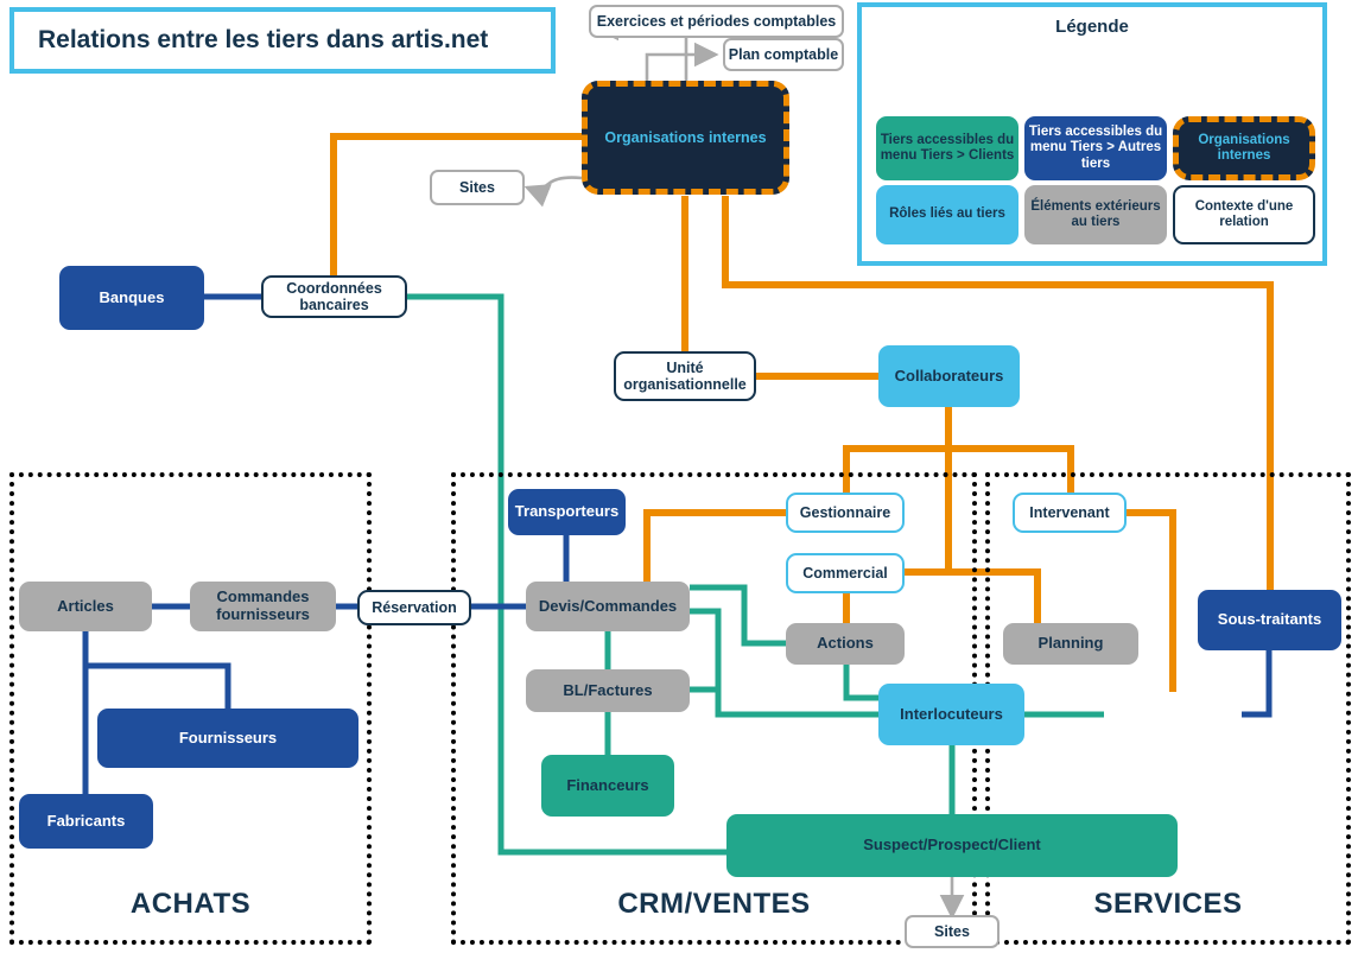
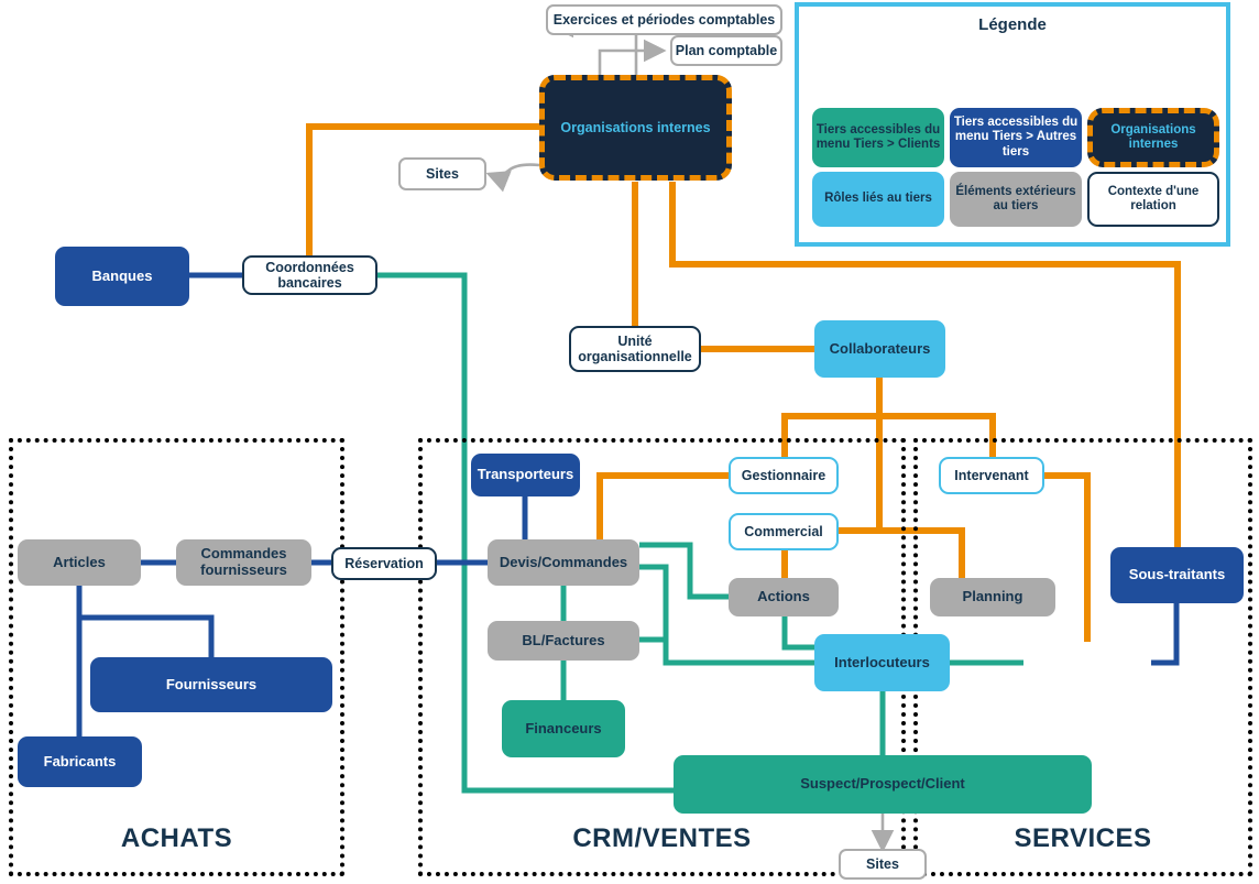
- Relations entre les tiers dans artis.net
  Légende
  Tiers accessibles du menu Tiers > Clients
  Tiers accessibles du menu Tiers > Autres tiers
  Organisations internes
  Rôles liés au tiers
  Éléments extérieurs au tiers
  Contexte d'une relation
  ACHATS
  CRM/VENTES
  SERVICES
  Exercices et périodes comptables
  Plan comptable
  Organisations internes
  Sites
  Banques
  Coordonnées bancaires
  Unité organisationnelle
  Collaborateurs
  Gestionnaire
  Commercial
  Intervenant
  Articles
  Commandes fournisseurs
  Réservation
  Fournisseurs
  Fabricants
  Transporteurs
  Devis/Commandes
  BL/Factures
  Financeurs
  Actions
  Interlocuteurs
  Planning
  Sous-traitants
  Suspect/Prospect/Client
  Sites
